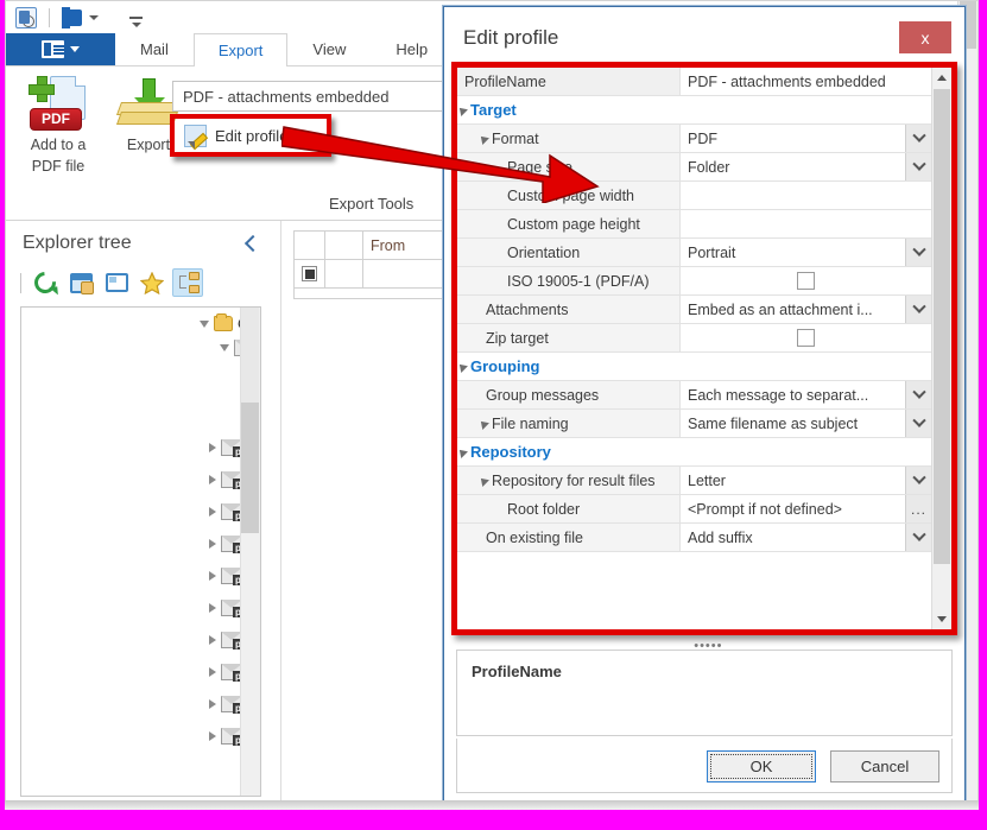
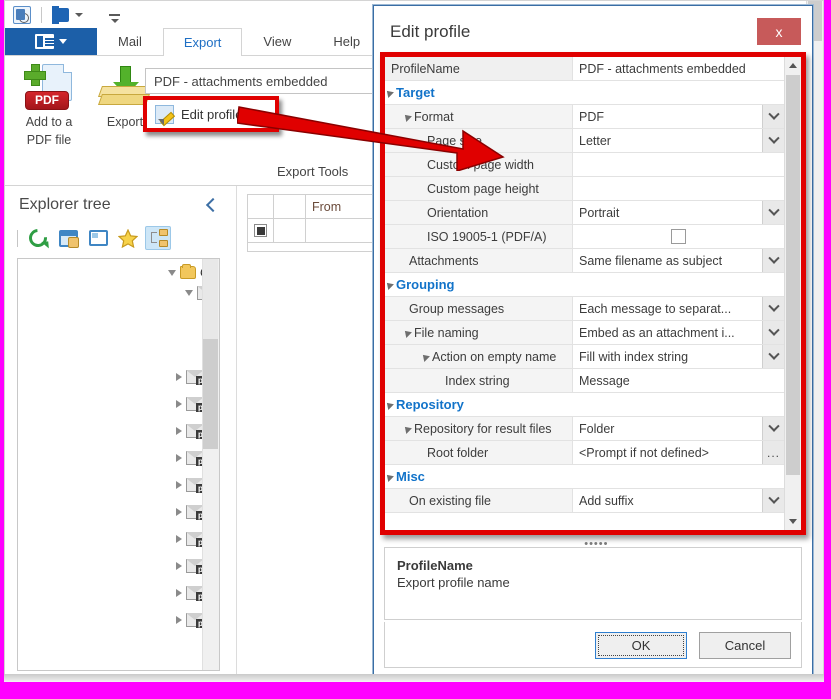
  Mail
  Export
  View
  Help
  PDF
  Add to a
  PDF file
  Export
  PDF - attachments embedded
  Edit profil
  Export Tools
  Explorer tree
  p
  p
  p
  p
  p
  p
  p
  p
  p
  p
  From
  Edit profile
  x
  ProfileName
  PDF - attachments embedded
  Target
  Format
  PDF
- Folder
+ Letter
  Custoage width
  Custom page height
  Orientation
  Portrait
  ISO 19005-1 (PDF/A)
  Attachments
- Embed as an attachment i...
+ Same filename as subject
- Zip target
  Grouping
  Group messages
  Each message to separat...
  File naming
- Same filename as subject
+ Embed as an attachment i...
+ Action on empty name
+ Fill with index string
+ Index string
+ Message
  Repository
  Repository for result files
- Letter
+ Folder
  Root folder
  <Prompt if not defined>
  ...
+ Misc
  On existing file
  Add suffix
  •••••
  ProfileName
+ Export profile name
  OK
  Cancel
